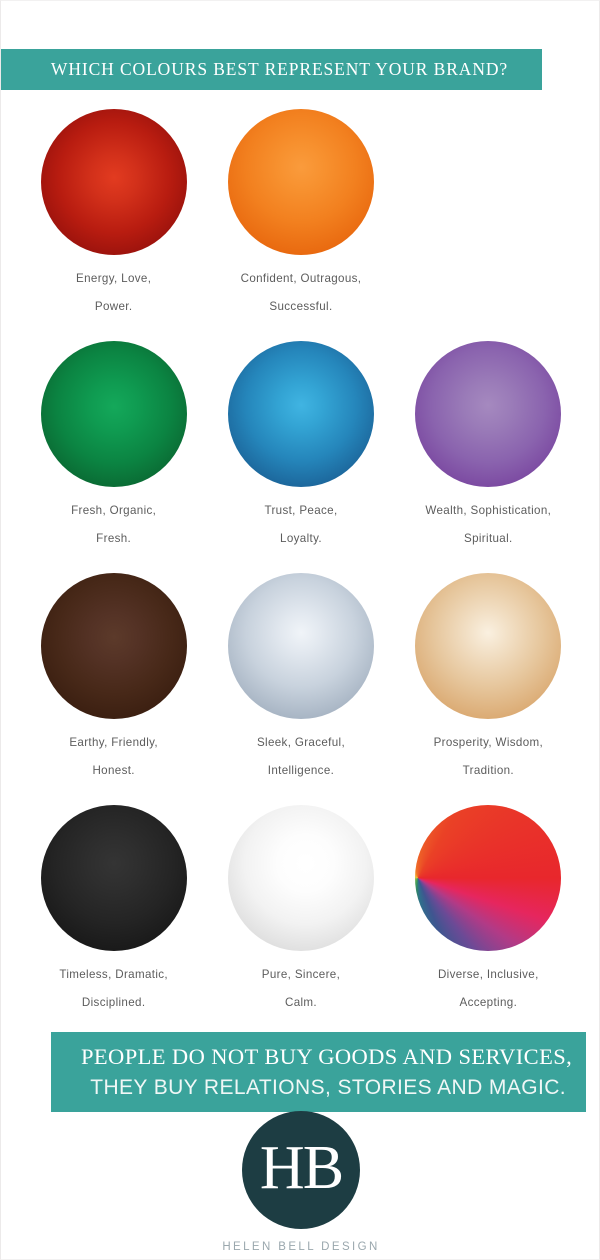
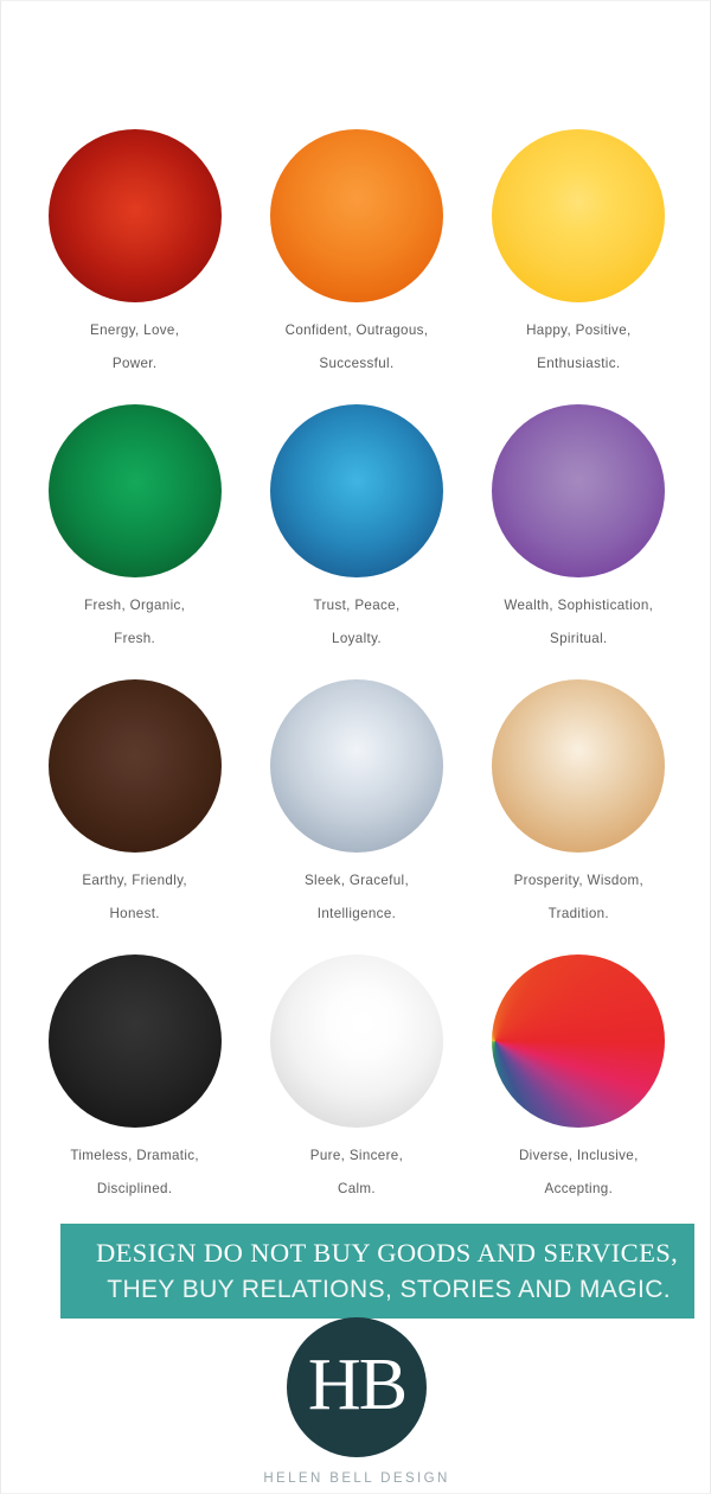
- WHICH COLOURS BEST REPRESENT YOUR BRAND?
  Energy, Love,
  Power.
  Confident, Outragous,
  Successful.
+ Happy, Positive,
+ Enthusiastic.
  Fresh, Organic,
  Fresh.
  Trust, Peace,
  Loyalty.
  Wealth, Sophistication,
  Spiritual.
  Earthy, Friendly,
  Honest.
  Sleek, Graceful,
  Intelligence.
  Prosperity, Wisdom,
  Tradition.
  Timeless, Dramatic,
  Disciplined.
  Pure, Sincere,
  Calm.
  Diverse, Inclusive,
  Accepting.
- PEOPLE DO NOT BUY GOODS AND SERVICES,
+ DESIGN DO NOT BUY GOODS AND SERVICES,
  THEY BUY RELATIONS, STORIES AND MAGIC.
  HB
  HELEN BELL DESIGN
